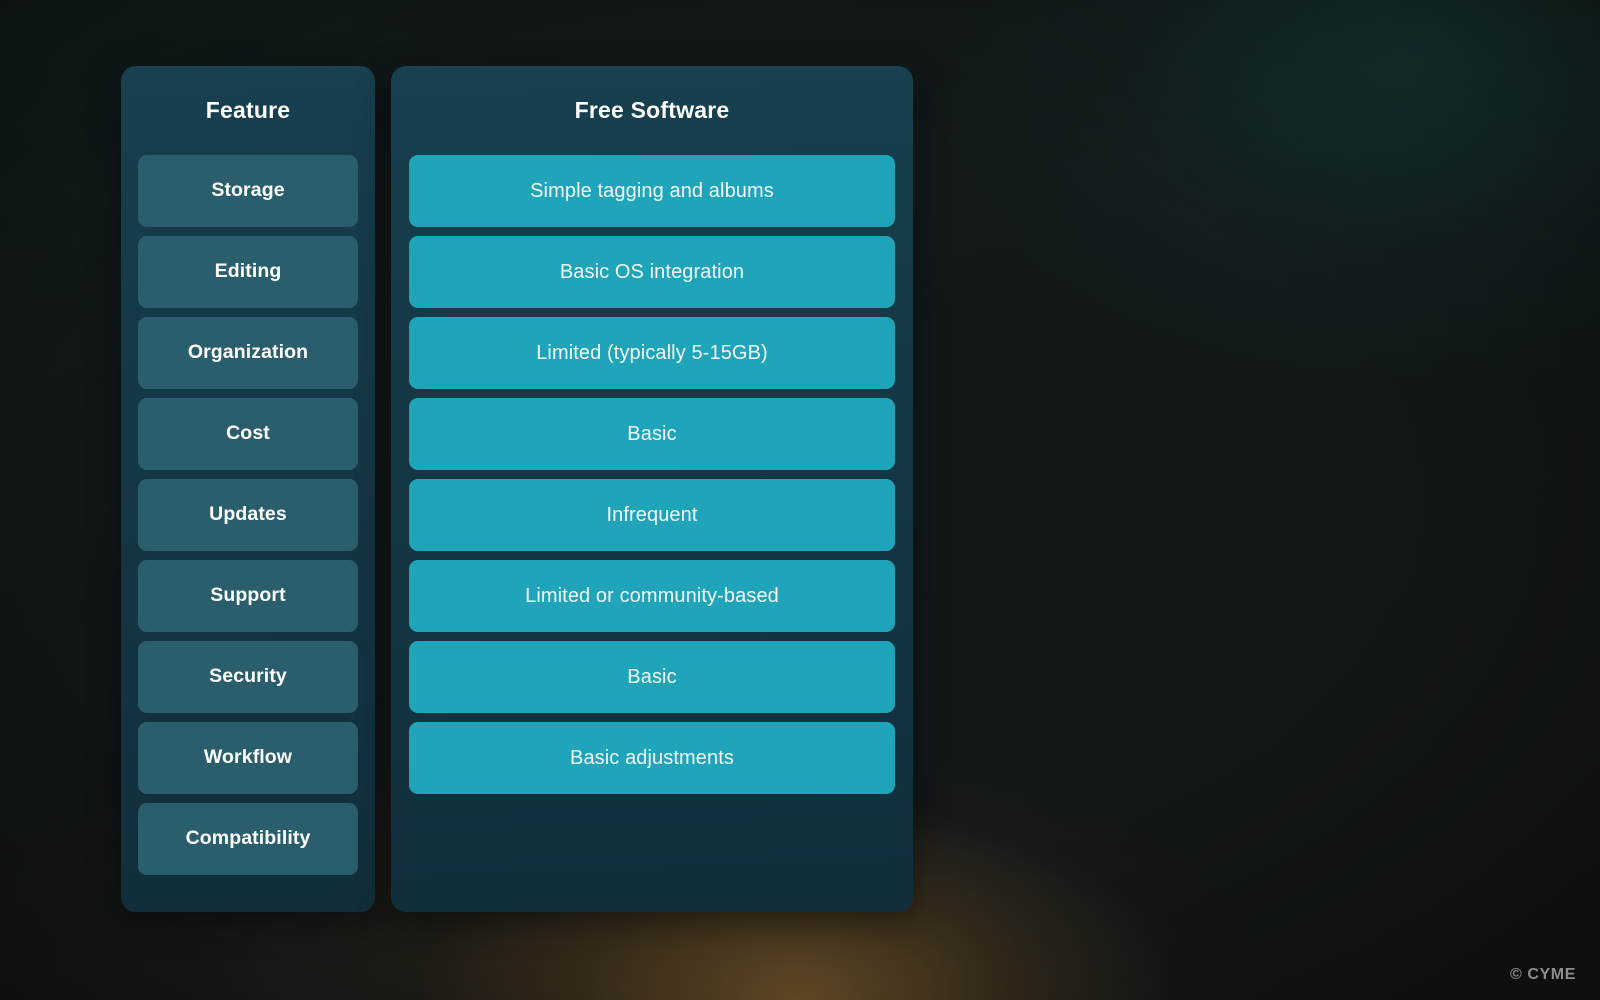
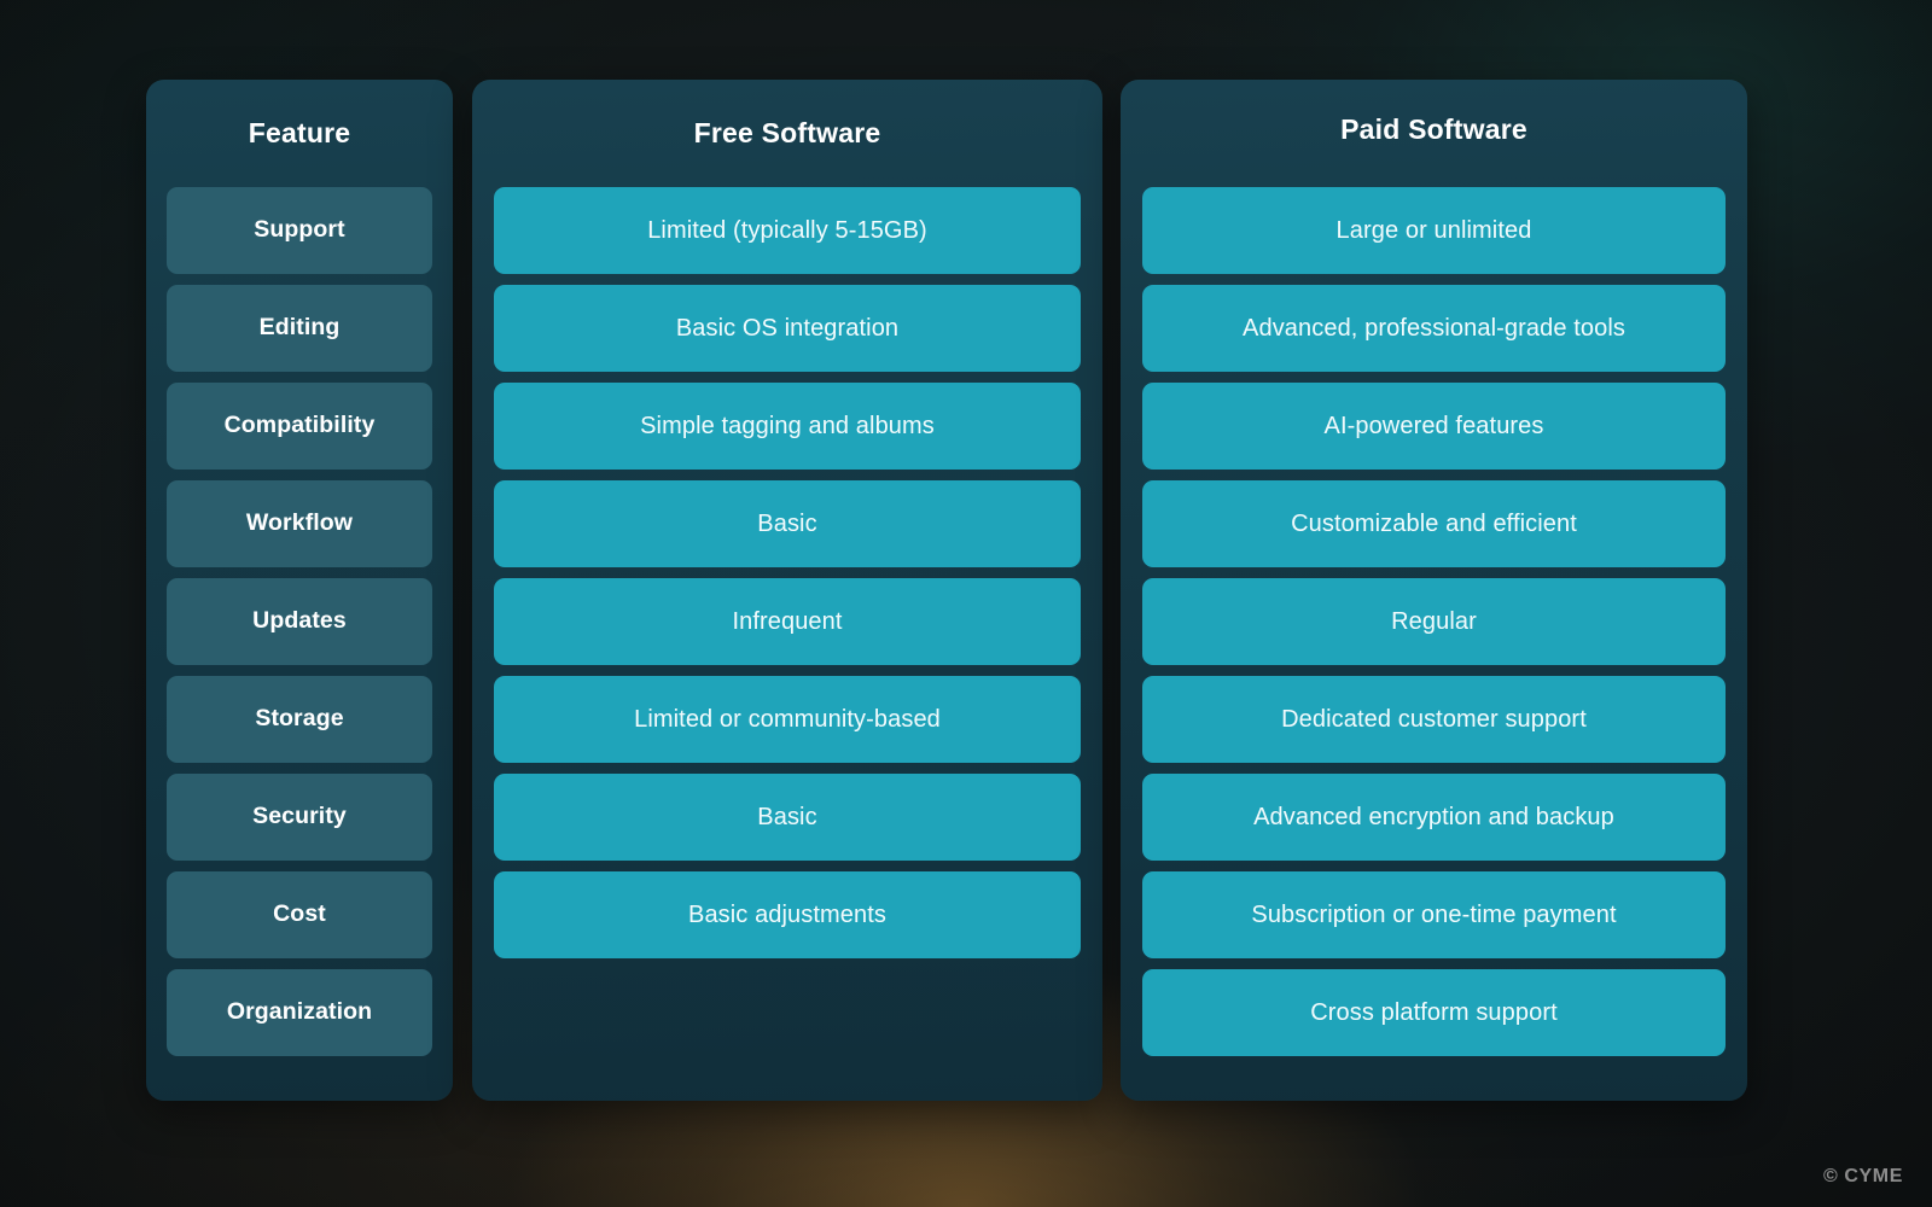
  Feature
- Storage
+ Support
  Editing
- Organization
+ Compatibility
- Cost
+ Workflow
  Updates
- Support
+ Storage
  Security
- Workflow
+ Cost
- Compatibility
+ Organization
  Free Software
- Simple tagging and albums
+ Limited (typically 5-15GB)
  Basic OS integration
- Limited (typically 5-15GB)
+ Simple tagging and albums
  Basic
  Infrequent
  Limited or community-based
  Basic
  Basic adjustments
+ Paid Software
+ Large or unlimited
+ Advanced, professional-grade tools
+ AI-powered features
+ Customizable and efficient
+ Regular
+ Dedicated customer support
+ Advanced encryption and backup
+ Subscription or one-time payment
+ Cross platform support
  © CYME
